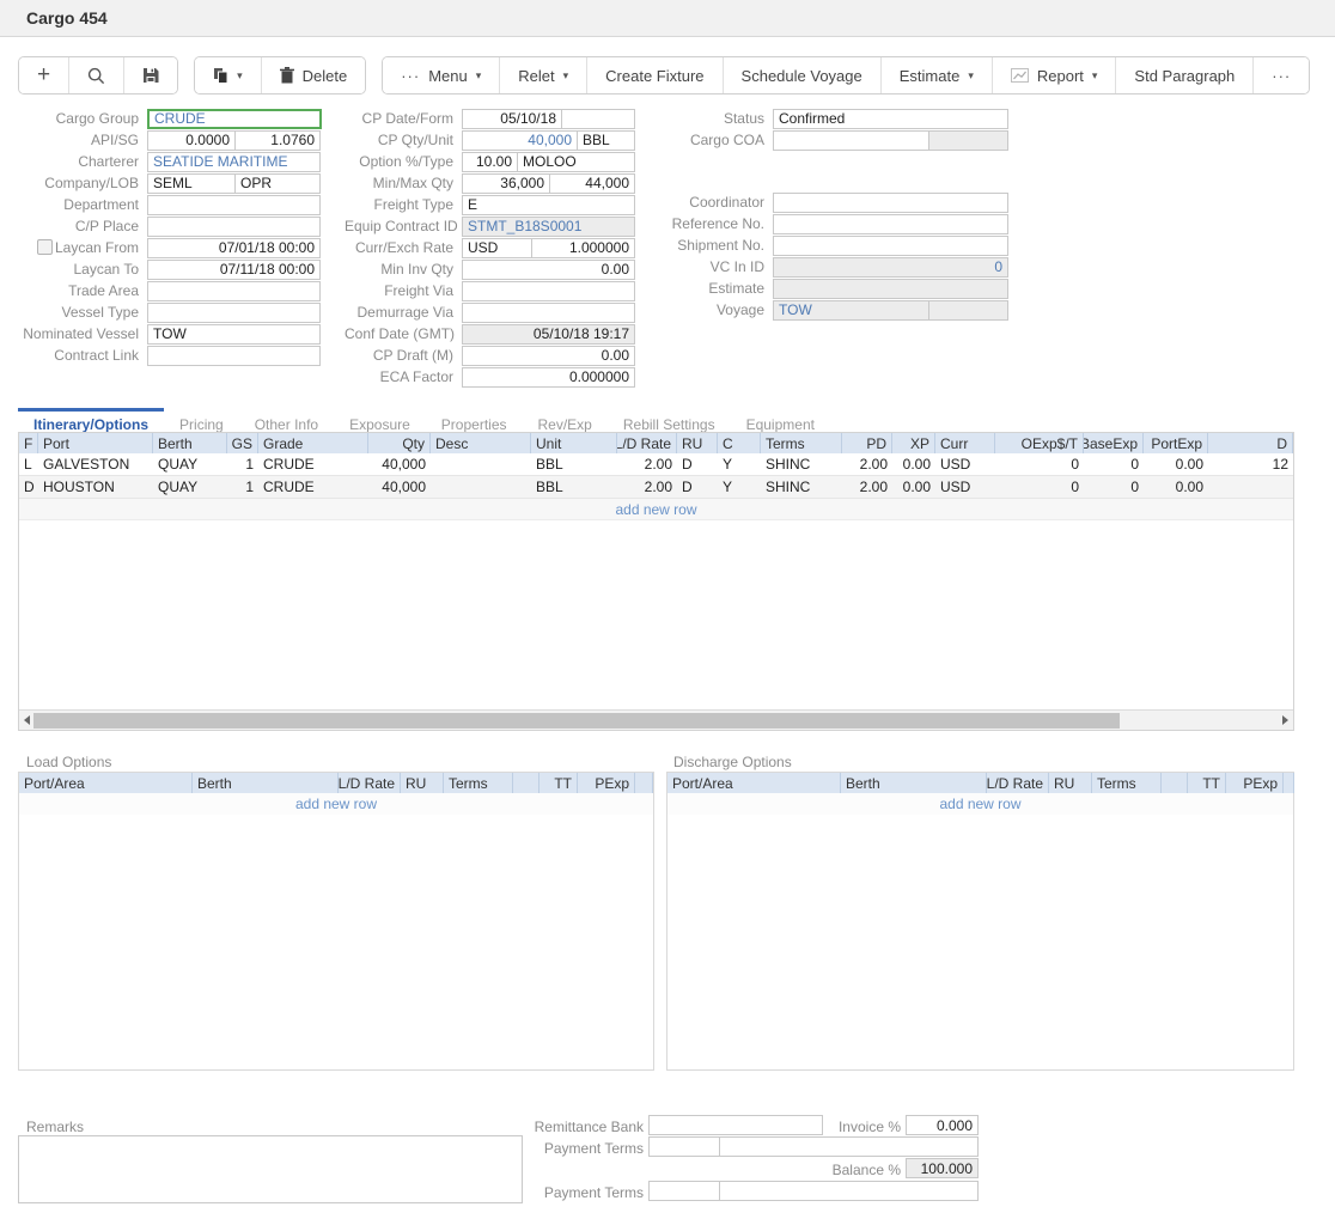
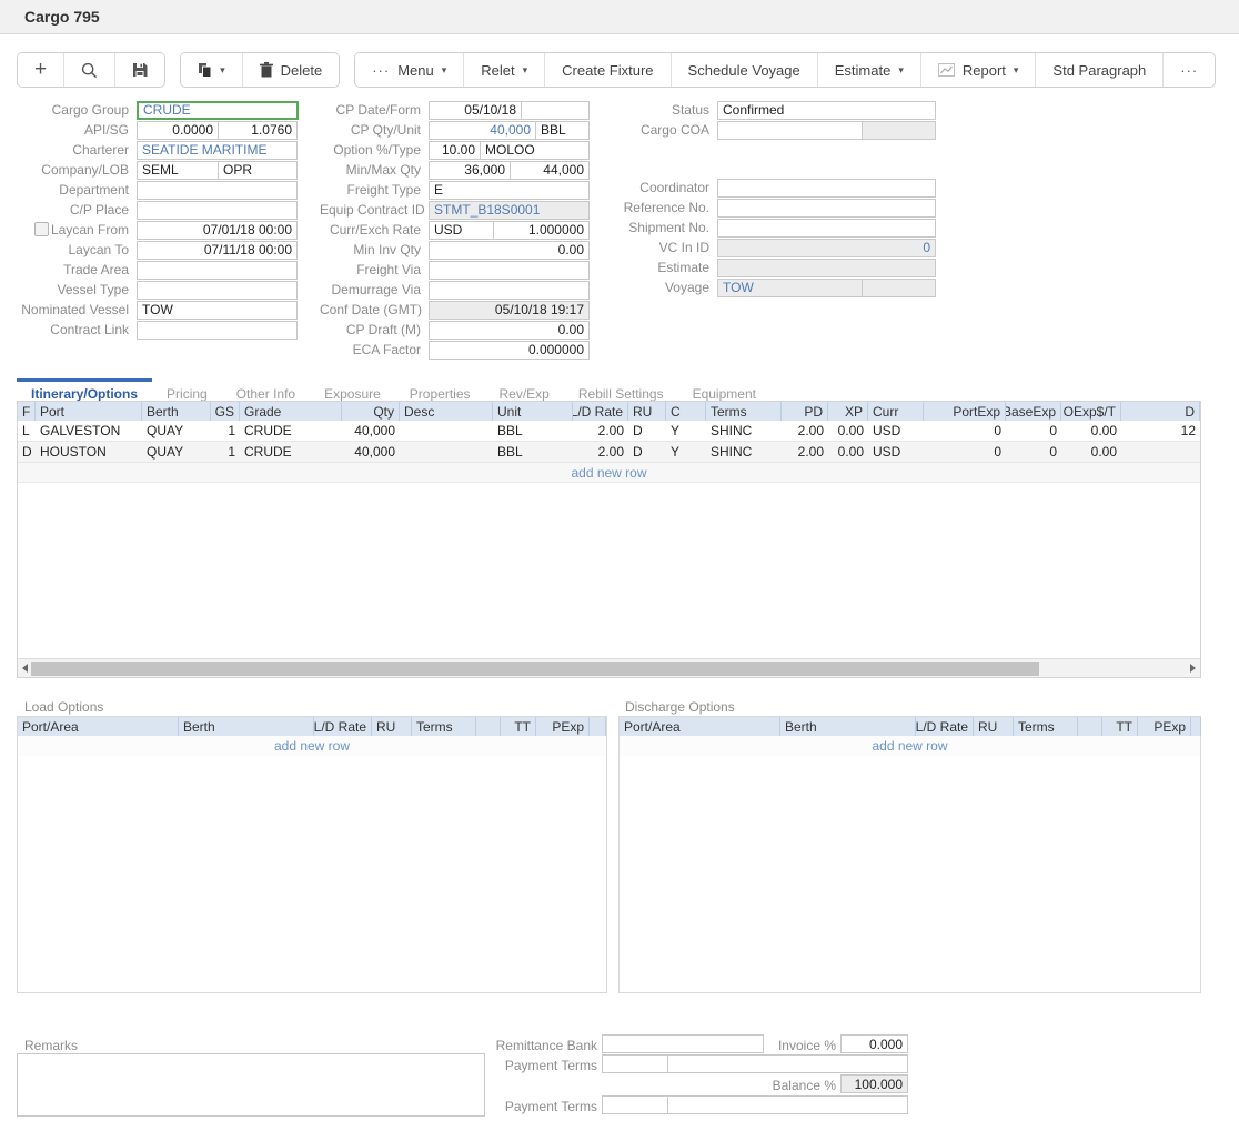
- Cargo 454
+ Cargo 795
  +
  ▾
  Delete
  ···
  Menu
  ▾
  Relet
  ▾
  Create Fixture
  Schedule Voyage
  Estimate
  ▾
  Report
  ▾
  Std Paragraph
  ···
  Cargo Group
  CRUDE
  API/SG
  0.0000
  1.0760
  Charterer
  SEATIDE MARITIME
  Company/LOB
  SEML
  OPR
  Department
  C/P Place
  Laycan From
  07/01/18 00:00
  Laycan To
  07/11/18 00:00
  Trade Area
  Vessel Type
  Nominated Vessel
  TOW
  Contract Link
  CP Date/Form
  05/10/18
  CP Qty/Unit
  40,000
  BBL
  Option %/Type
  10.00
  MOLOO
  Min/Max Qty
  36,000
  44,000
  Freight Type
  E
  Equip Contract ID
  STMT_B18S0001
  Curr/Exch Rate
  USD
  1.000000
  Min Inv Qty
  0.00
  Freight Via
  Demurrage Via
  Conf Date (GMT)
  05/10/18 19:17
  CP Draft (M)
  0.00
  ECA Factor
  0.000000
  Status
  Confirmed
  Cargo COA
  Coordinator
  Reference No.
  Shipment No.
  VC In ID
  0
  Estimate
  Voyage
  TOW
  Itinerary/Options
  Pricing
  Other Info
  Exposure
  Properties
  Rev/Exp
  Rebill Settings
  Equipment
  F
  Port
  Berth
  GS
  Grade
  Qty
  Desc
  Unit
  L/D Rate
  RU
  C
  Terms
  PD
  XP
  Curr
- OExp$/T
+ PortExp
  BaseExp
- PortExp
+ OExp$/T
  D
  L
  GALVESTON
  QUAY
  1
  CRUDE
  40,000
  BBL
  2.00
  D
  Y
  SHINC
  2.00
  0.00
  USD
  0
  0
  0.00
  12
  D
  HOUSTON
  QUAY
  1
  CRUDE
  40,000
  BBL
  2.00
  D
  Y
  SHINC
  2.00
  0.00
  USD
  0
  0
  0.00
  add new row
  Load Options
  Port/Area
  Berth
  L/D Rate
  RU
  Terms
  TT
  PExp
  add new row
  Discharge Options
  Port/Area
  Berth
  L/D Rate
  RU
  Terms
  TT
  PExp
  add new row
  Remarks
  Remittance Bank
  Invoice %
  0.000
  Payment Terms
  Balance %
  100.000
  Payment Terms
